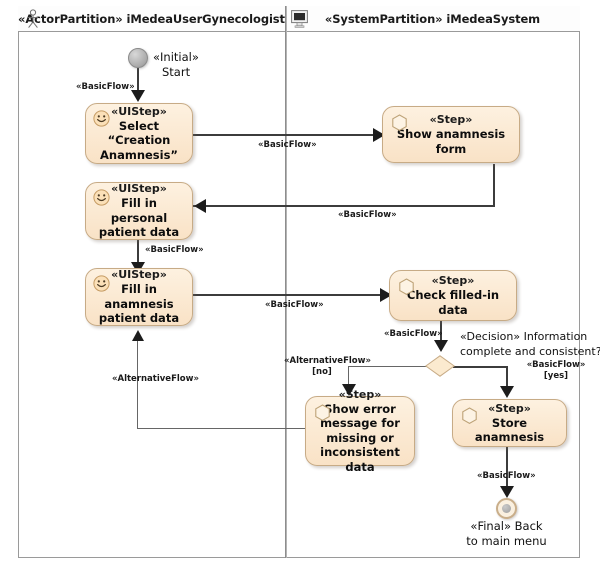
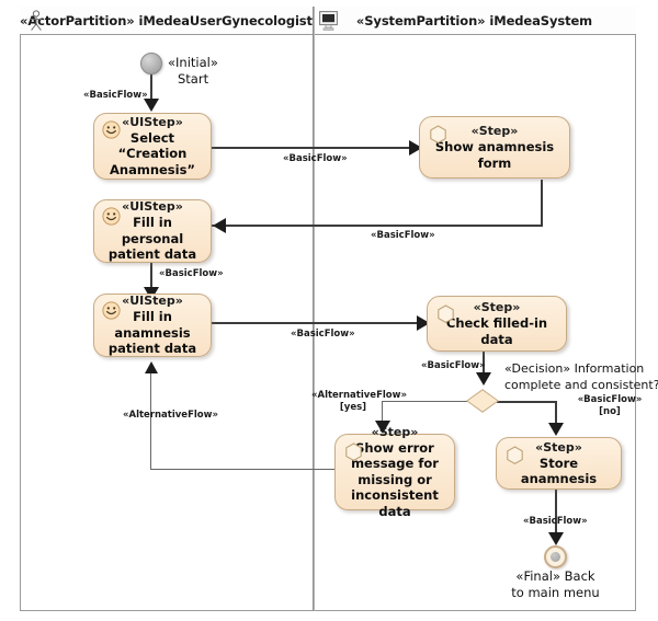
  «ActorPartition» iMedeaUserGynecologist
  «SystemPartition» iMedeaSystem
  «BasicFlow»
  «BasicFlow»
  «BasicFlow»
  «BasicFlow»
  «BasicFlow»
  «BasicFlow»
  «AlternativeFlow»
- [no]
+ [yes]
  «BasicFlow»
- [yes]
+ [no]
  «AlternativeFlow»
  «BasicFlow»
  «Initial»
  Start
  «UIStep»
  Select “Creation
  Anamnesis”
  «Step»
  Show anamnesis form
  «UIStep»
  Fill in personal
  patient data
  «UIStep»
  Fill in anamnesis
  patient data
  «Step»
  Check filled-in data
  «Decision» Information
  complete and consistent?
  «Step»
  how error
  message for
  missing or
  inconsistent data
  «Step»
  Store anamnesis
  «Final» Back
  to main menu
